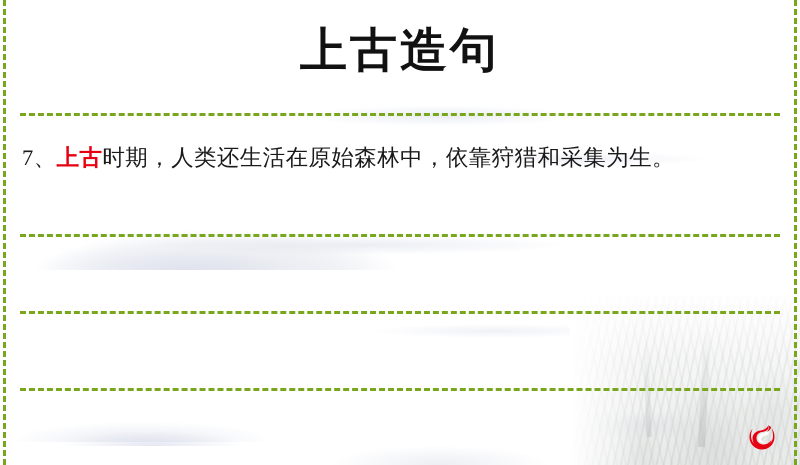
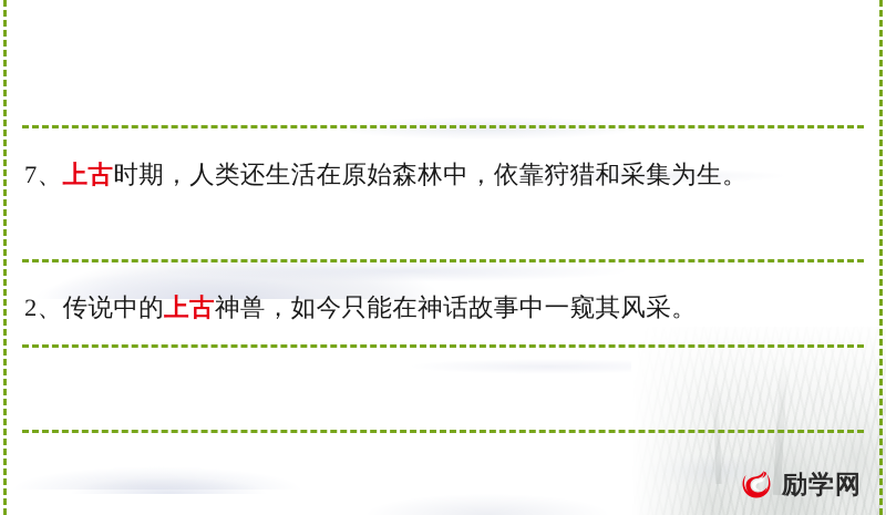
- 上古造句
  7、上古时期，人类还生活在原始森林中，依靠狩猎和采集为生。
+ 2、传说中的上古神兽，如今只能在神话故事中一窥其风采。
+ 励学网
